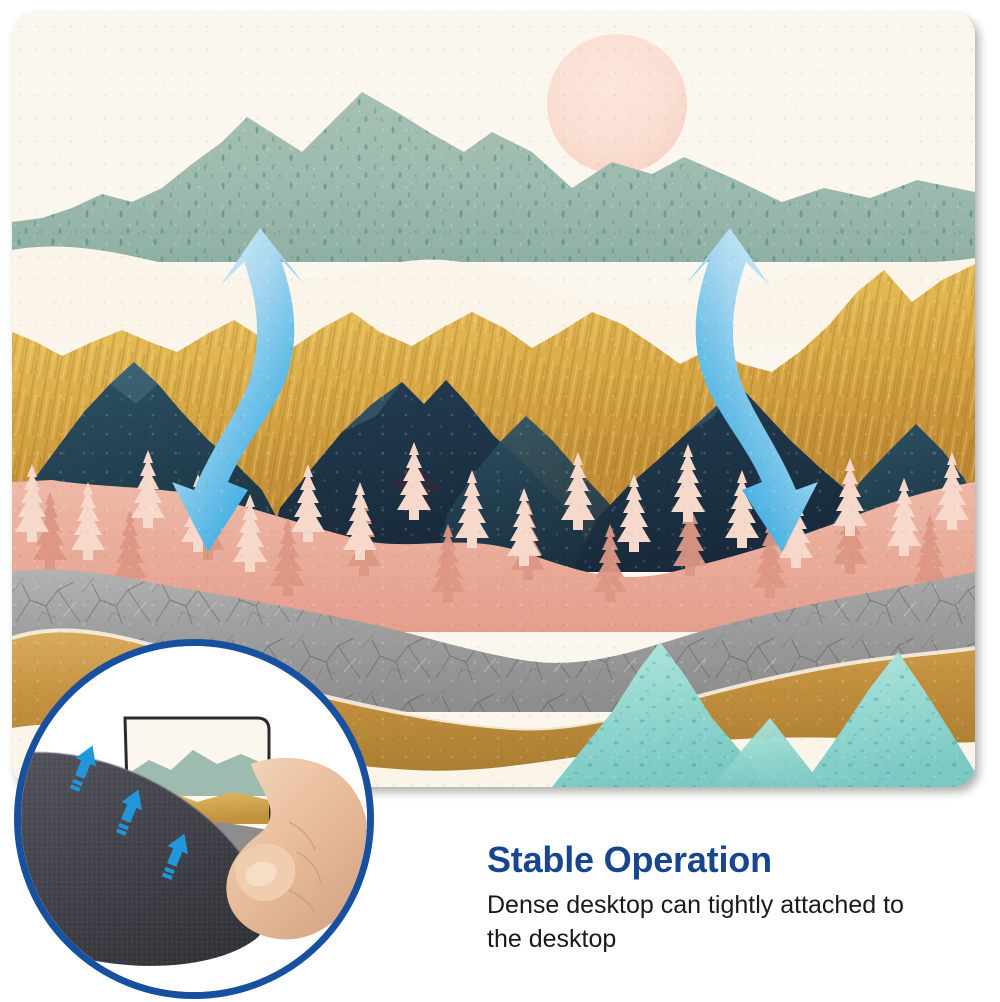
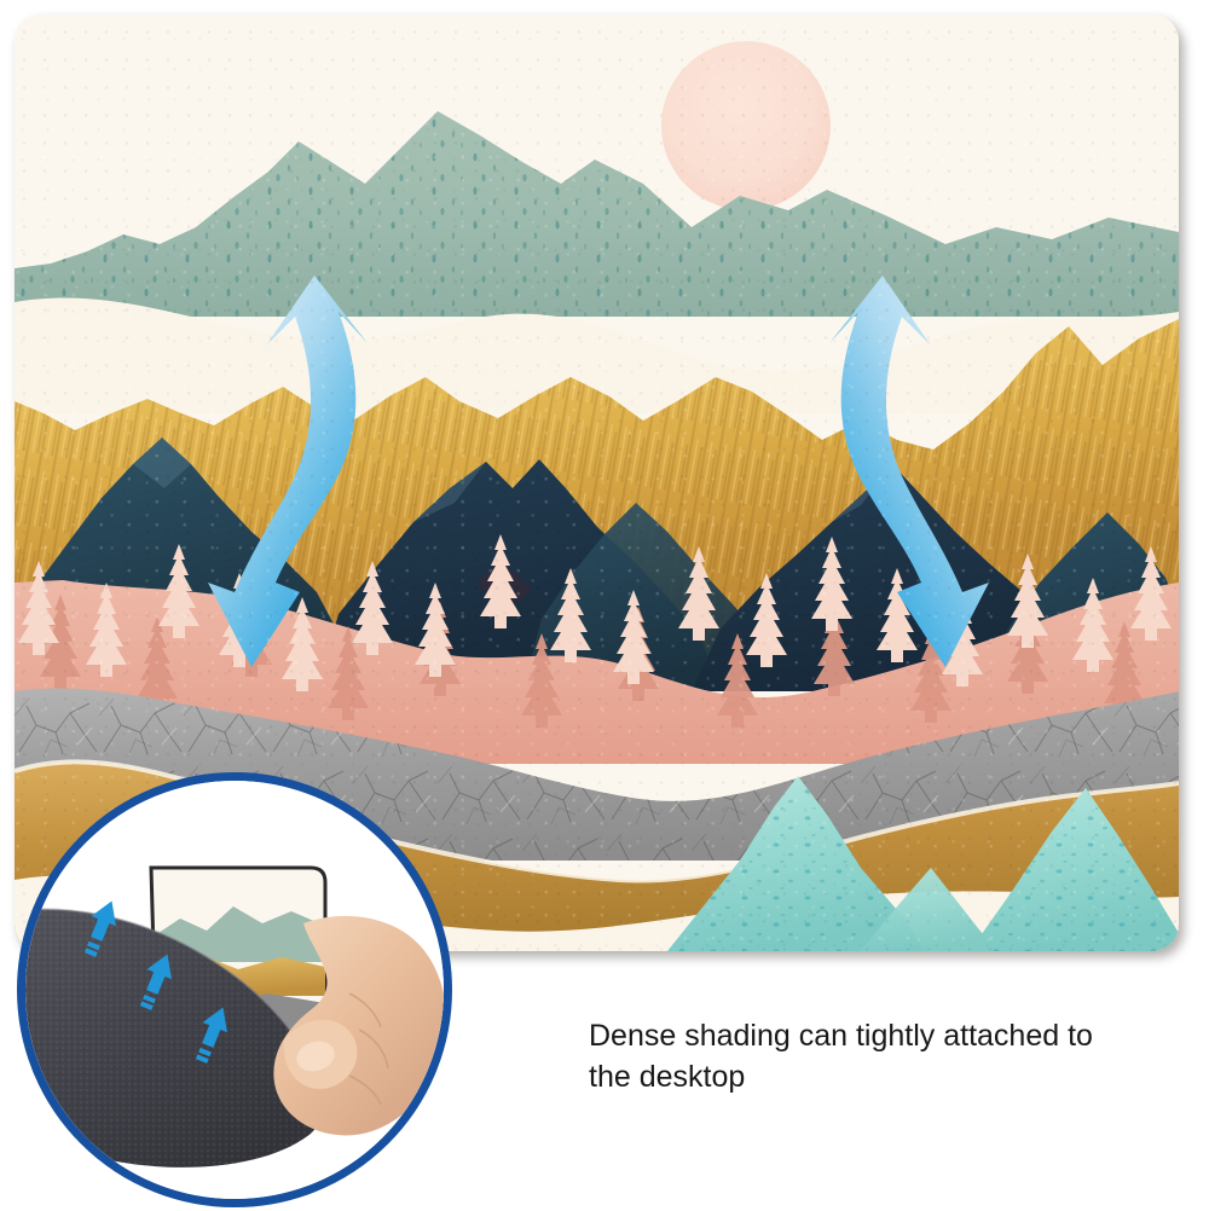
- Stable Operation
- Dense desktop can tightly attached to the desktop
+ Dense shading can tightly attached to the desktop
